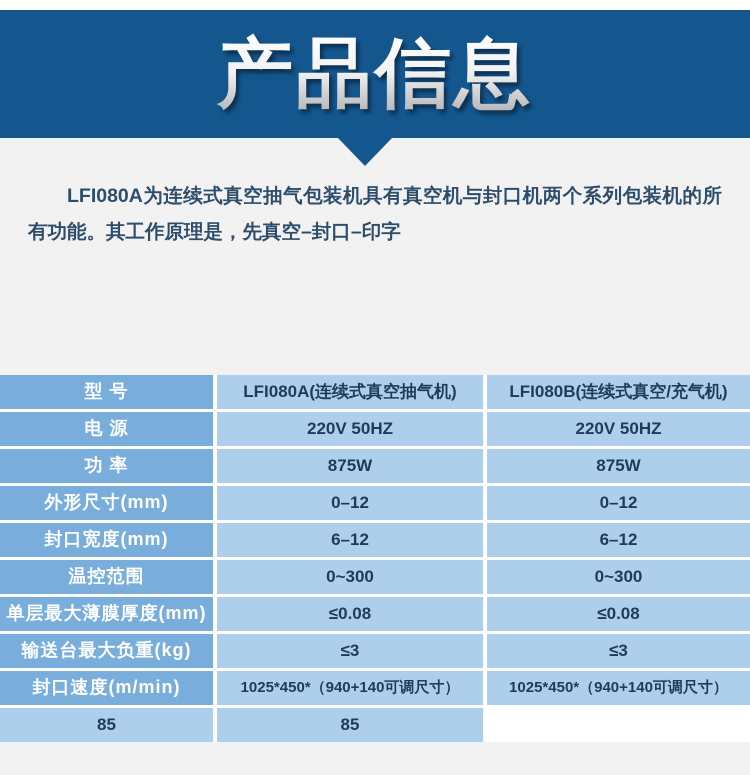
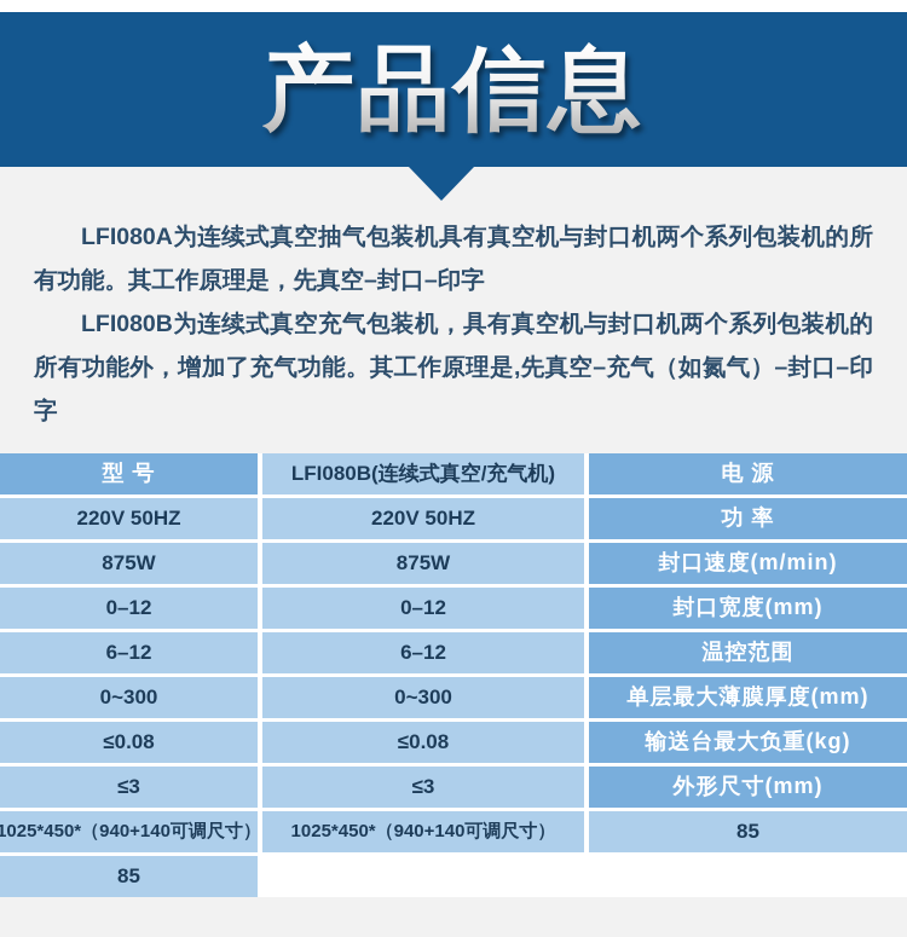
  产品信息
  LFI080A为连续式真空抽气包装机具有真空机与封口机两个系列包装机的所有功能。其工作原理是，先真空–封口–印字
+ LFI080B为连续式真空充气包装机，具有真空机与封口机两个系列包装机的所有功能外，增加了充气功能。其工作原理是,先真空–充气（如氮气）–封口–印字
  型 号
- LFI080A(连续式真空抽气机)
  LFI080B(连续式真空/充气机)
  电 源
  220V 50HZ
  220V 50HZ
  功 率
  875W
  875W
- 外形尺寸(mm)
+ 封口速度(m/min)
  0–12
  0–12
  封口宽度(mm)
  6–12
  6–12
  温控范围
  0~300
  0~300
  单层最大薄膜厚度(mm)
  ≤0.08
  ≤0.08
  输送台最大负重(kg)
  ≤3
  ≤3
- 封口速度(m/min)
+ 外形尺寸(mm)
  1025*450*（940+140可调尺寸）
  1025*450*（940+140可调尺寸）
  85
  85
